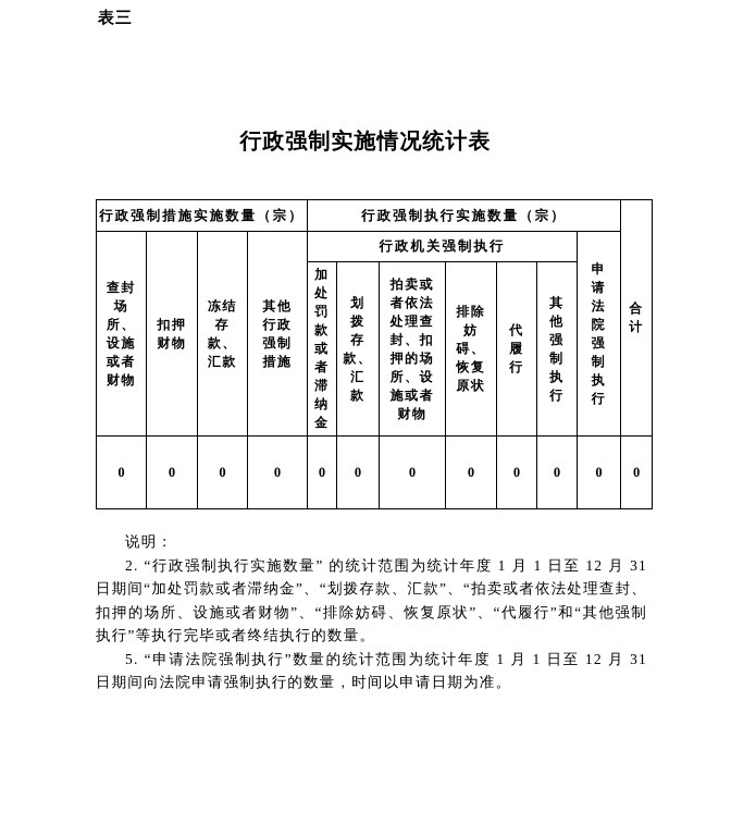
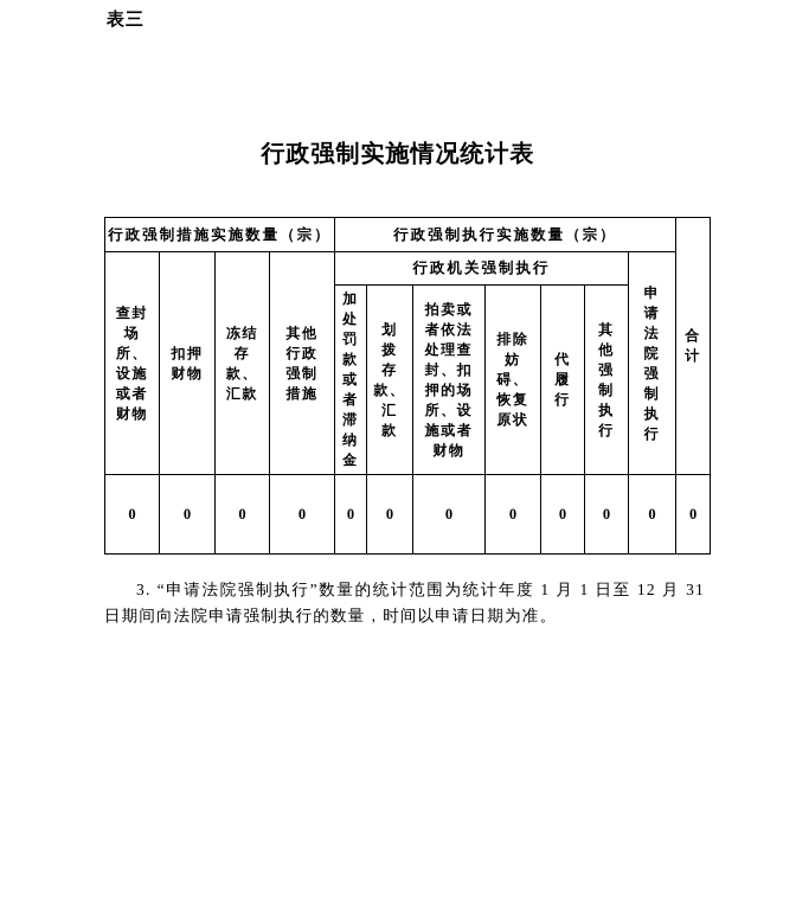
  表三
  行政强制实施情况统计表
  行政强制措施实施数量（宗）	行政强制执行实施数量（宗）	合 计
  查封 场 所、 设施 或者 财物	扣押 财物	冻结 存 款、 汇款	其他 行政 强制 措施	行政机关强制执行	申 请 法 院 强 制 执 行
  加 处 罚 款 或 者 滞 纳 金	划 拨 存 款、 汇 款	拍卖或 者依法 处理查 封、扣 押的场 所、设 施或者 财物	排除 妨 碍、 恢复 原状	代 履 行	其 他 强 制 执 行
  0	0	0	0	0	0	0	0	0	0	0	0
- 说明：
- 2. “行政强制执行实施数量” 的统计范围为统计年度 1 月 1 日至 12 月 31 日期间“加处罚款或者滞纳金”、“划拨存款、汇款”、“拍卖或者依法处理查封、扣押的场所、设施或者财物”、“排除妨碍、恢复原状”、“代履行”和“其他强制执行”等执行完毕或者终结执行的数量。
- 5. “申请法院强制执行”数量的统计范围为统计年度 1 月 1 日至 12 月 31 日期间向法院申请强制执行的数量，时间以申请日期为准。
+ 3. “申请法院强制执行”数量的统计范围为统计年度 1 月 1 日至 12 月 31 日期间向法院申请强制执行的数量，时间以申请日期为准。
